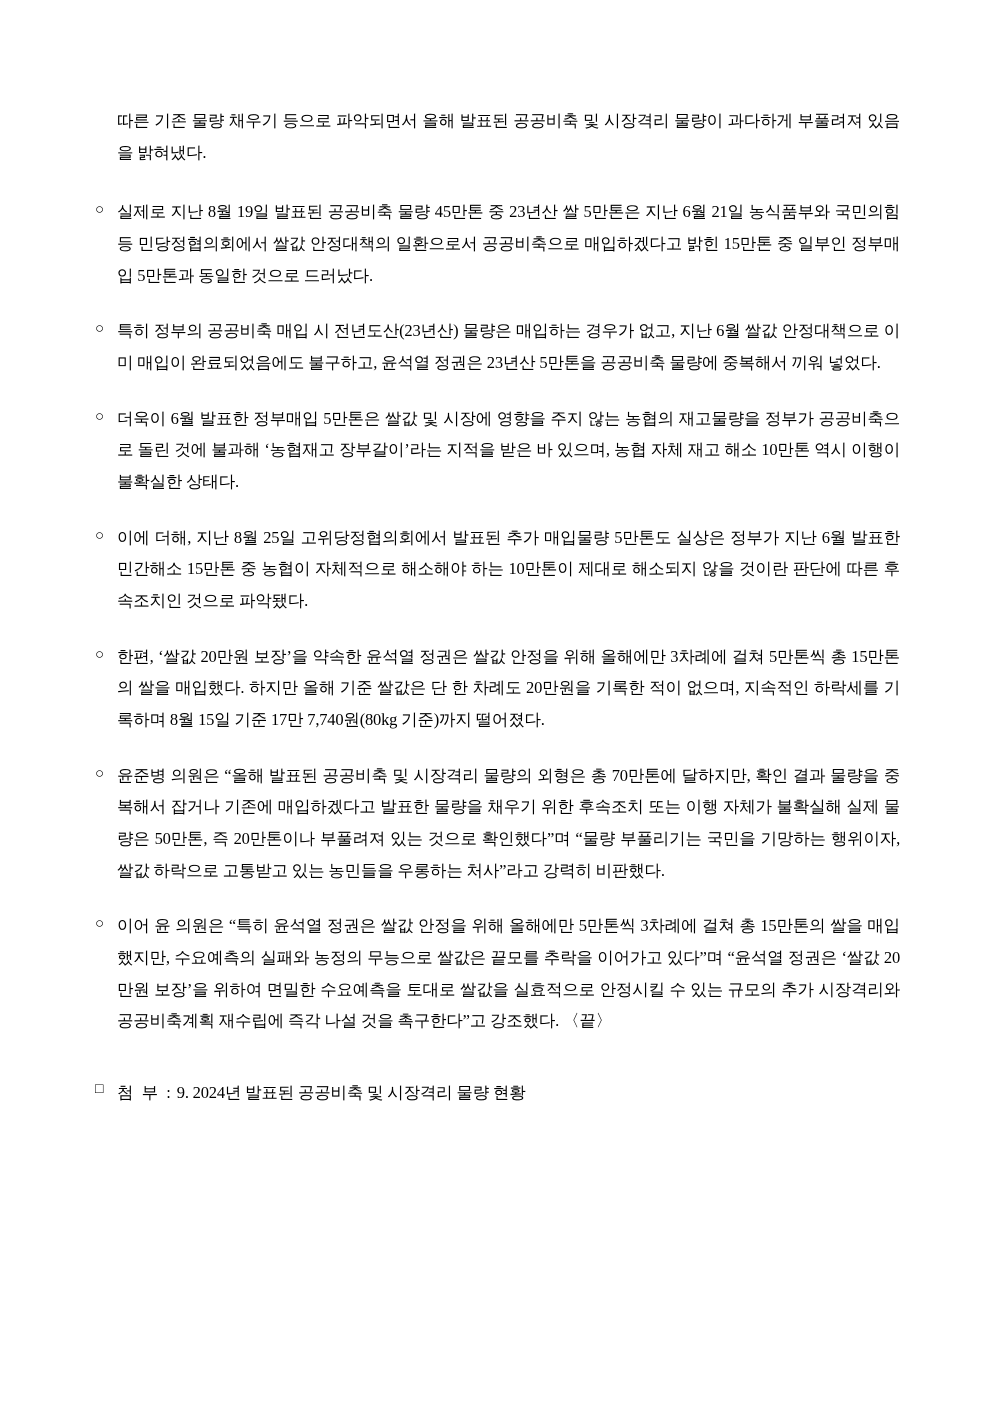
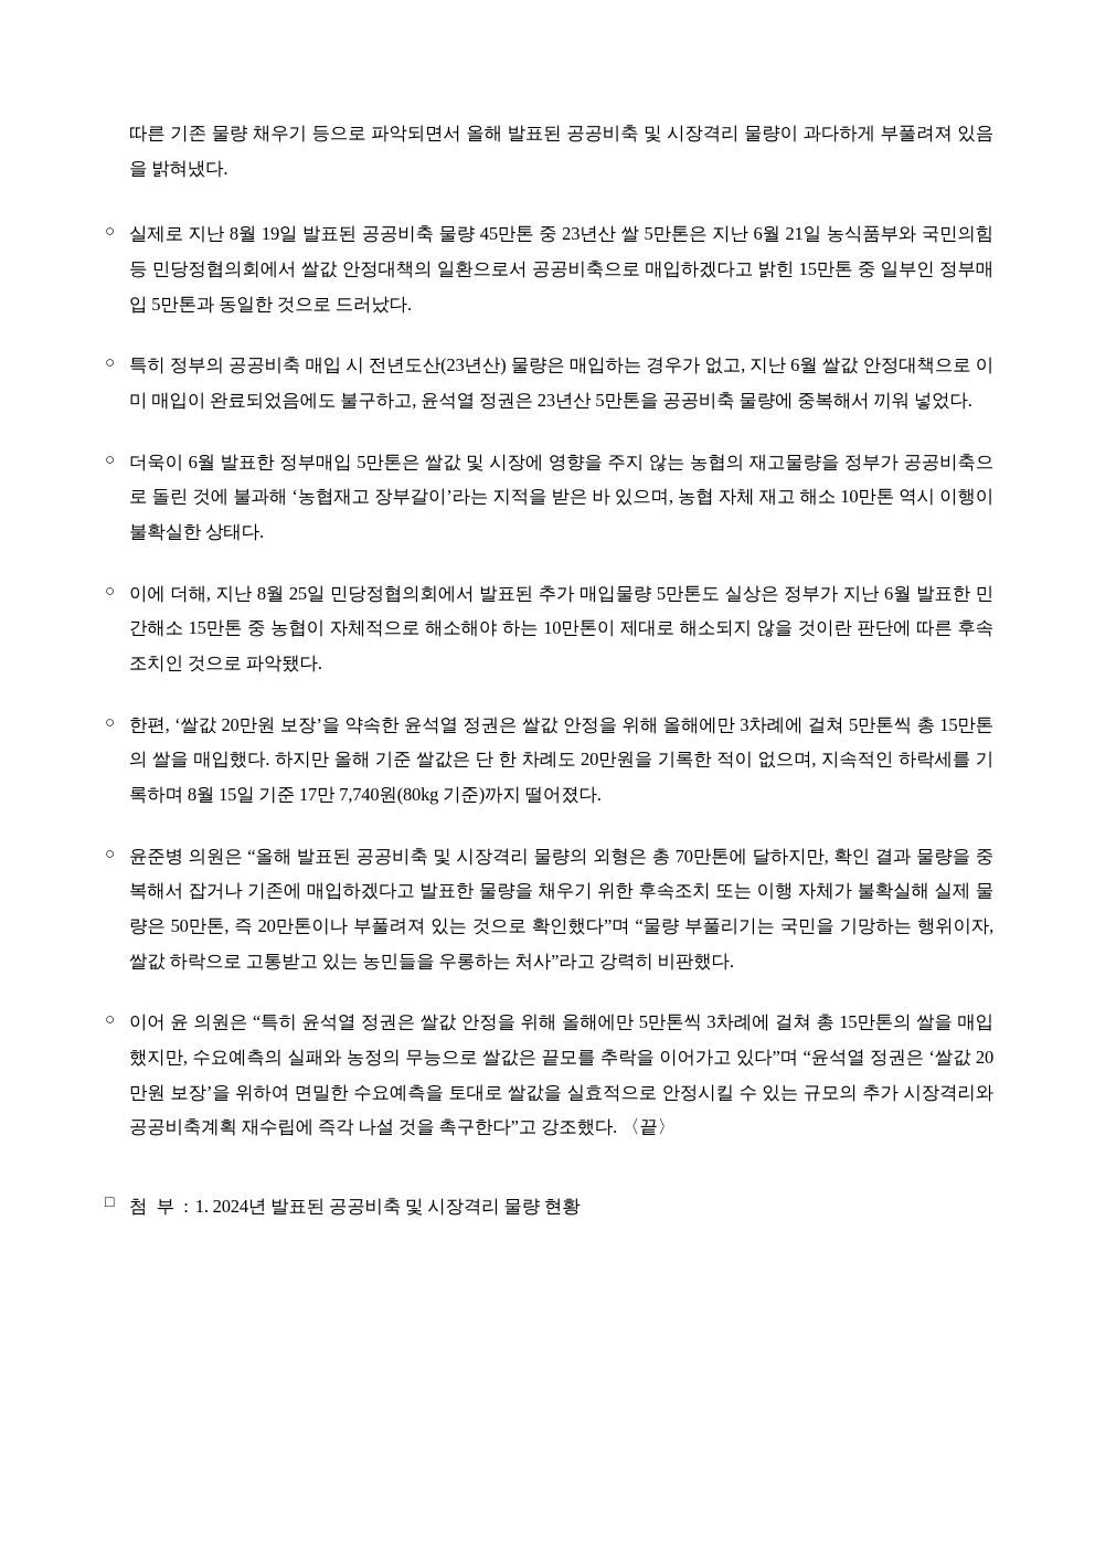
  따른 기존 물량 채우기 등으로 파악되면서 올해 발표된 공공비축 및 시장격리 물량이 과다하게 부풀려져 있음을 밝혀냈다.
  ○
  실제로 지난 8월 19일 발표된 공공비축 물량 45만톤 중 23년산 쌀 5만톤은 지난 6월 21일 농식품부와 국민의힘 등 민당정협의회에서 쌀값 안정대책의 일환으로서 공공비축으로 매입하겠다고 밝힌 15만톤 중 일부인 정부매입 5만톤과 동일한 것으로 드러났다.
  ○
  특히 정부의 공공비축 매입 시 전년도산(23년산) 물량은 매입하는 경우가 없고, 지난 6월 쌀값 안정대책으로 이미 매입이 완료되었음에도 불구하고, 윤석열 정권은 23년산 5만톤을 공공비축 물량에 중복해서 끼워 넣었다.
  ○
  더욱이 6월 발표한 정부매입 5만톤은 쌀값 및 시장에 영향을 주지 않는 농협의 재고물량을 정부가 공공비축으로 돌린 것에 불과해 ‘농협재고 장부갈이’라는 지적을 받은 바 있으며, 농협 자체 재고 해소 10만톤 역시 이행이 불확실한 상태다.
  ○
- 이에 더해, 지난 8월 25일 고위당정협의회에서 발표된 추가 매입물량 5만톤도 실상은 정부가 지난 6월 발표한 민간해소 15만톤 중 농협이 자체적으로 해소해야 하는 10만톤이 제대로 해소되지 않을 것이란 판단에 따른 후속조치인 것으로 파악됐다.
+ 이에 더해, 지난 8월 25일 민당정협의회에서 발표된 추가 매입물량 5만톤도 실상은 정부가 지난 6월 발표한 민간해소 15만톤 중 농협이 자체적으로 해소해야 하는 10만톤이 제대로 해소되지 않을 것이란 판단에 따른 후속조치인 것으로 파악됐다.
  ○
  한편, ‘쌀값 20만원 보장’을 약속한 윤석열 정권은 쌀값 안정을 위해 올해에만 3차례에 걸쳐 5만톤씩 총 15만톤의 쌀을 매입했다. 하지만 올해 기준 쌀값은 단 한 차례도 20만원을 기록한 적이 없으며, 지속적인 하락세를 기록하며 8월 15일 기준 17만 7,740원(80kg 기준)까지 떨어졌다.
  ○
  윤준병 의원은 “올해 발표된 공공비축 및 시장격리 물량의 외형은 총 70만톤에 달하지만, 확인 결과 물량을 중복해서 잡거나 기존에 매입하겠다고 발표한 물량을 채우기 위한 후속조치 또는 이행 자체가 불확실해 실제 물량은 50만톤, 즉 20만톤이나 부풀려져 있는 것으로 확인했다”며 “물량 부풀리기는 국민을 기망하는 행위이자, 쌀값 하락으로 고통받고 있는 농민들을 우롱하는 처사”라고 강력히 비판했다.
  ○
  이어 윤 의원은 “특히 윤석열 정권은 쌀값 안정을 위해 올해에만 5만톤씩 3차례에 걸쳐 총 15만톤의 쌀을 매입했지만, 수요예측의 실패와 농정의 무능으로 쌀값은 끝모를 추락을 이어가고 있다”며 “윤석열 정권은 ‘쌀값 20만원 보장’을 위하여 면밀한 수요예측을 토대로 쌀값을 실효적으로 안정시킬 수 있는 규모의 추가 시장격리와 공공비축계획 재수립에 즉각 나설 것을 촉구한다”고 강조했다. 〈끝〉
  □
- 첨 부 : 9. 2024년 발표된 공공비축 및 시장격리 물량 현황
+ 첨 부 : 1. 2024년 발표된 공공비축 및 시장격리 물량 현황
